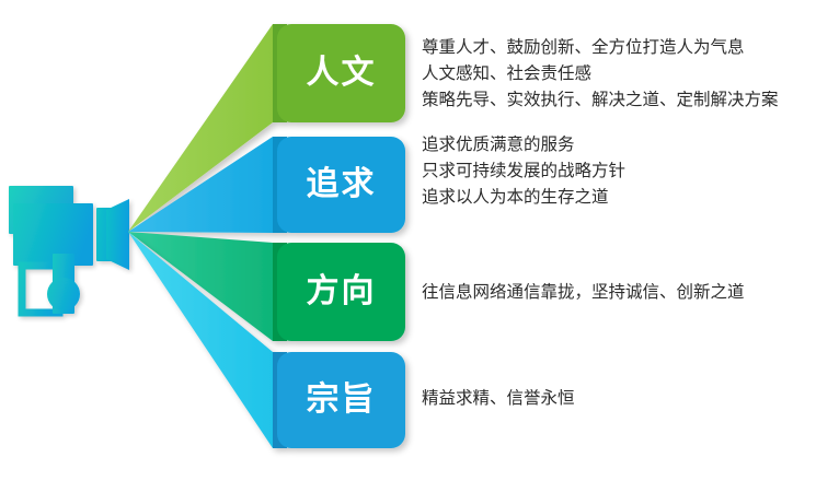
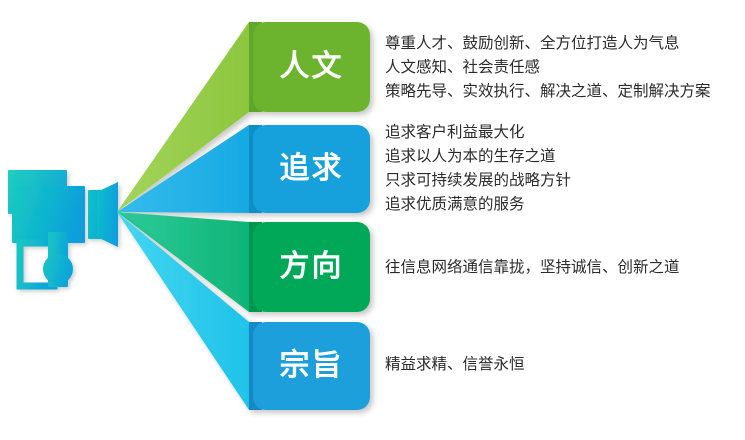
  人文
  追求
  方向
  宗旨
  尊重人才、鼓励创新、全方位打造人为气息
  人文感知、社会责任感
  策略先导、实效执行、解决之道、定制解决方案
+ 追求客户利益最大化
- 追求优质满意的服务
+ 追求以人为本的生存之道
  只求可持续发展的战略方针
- 追求以人为本的生存之道
+ 追求优质满意的服务
  往信息网络通信靠拢，坚持诚信、创新之道
  精益求精、信誉永恒
